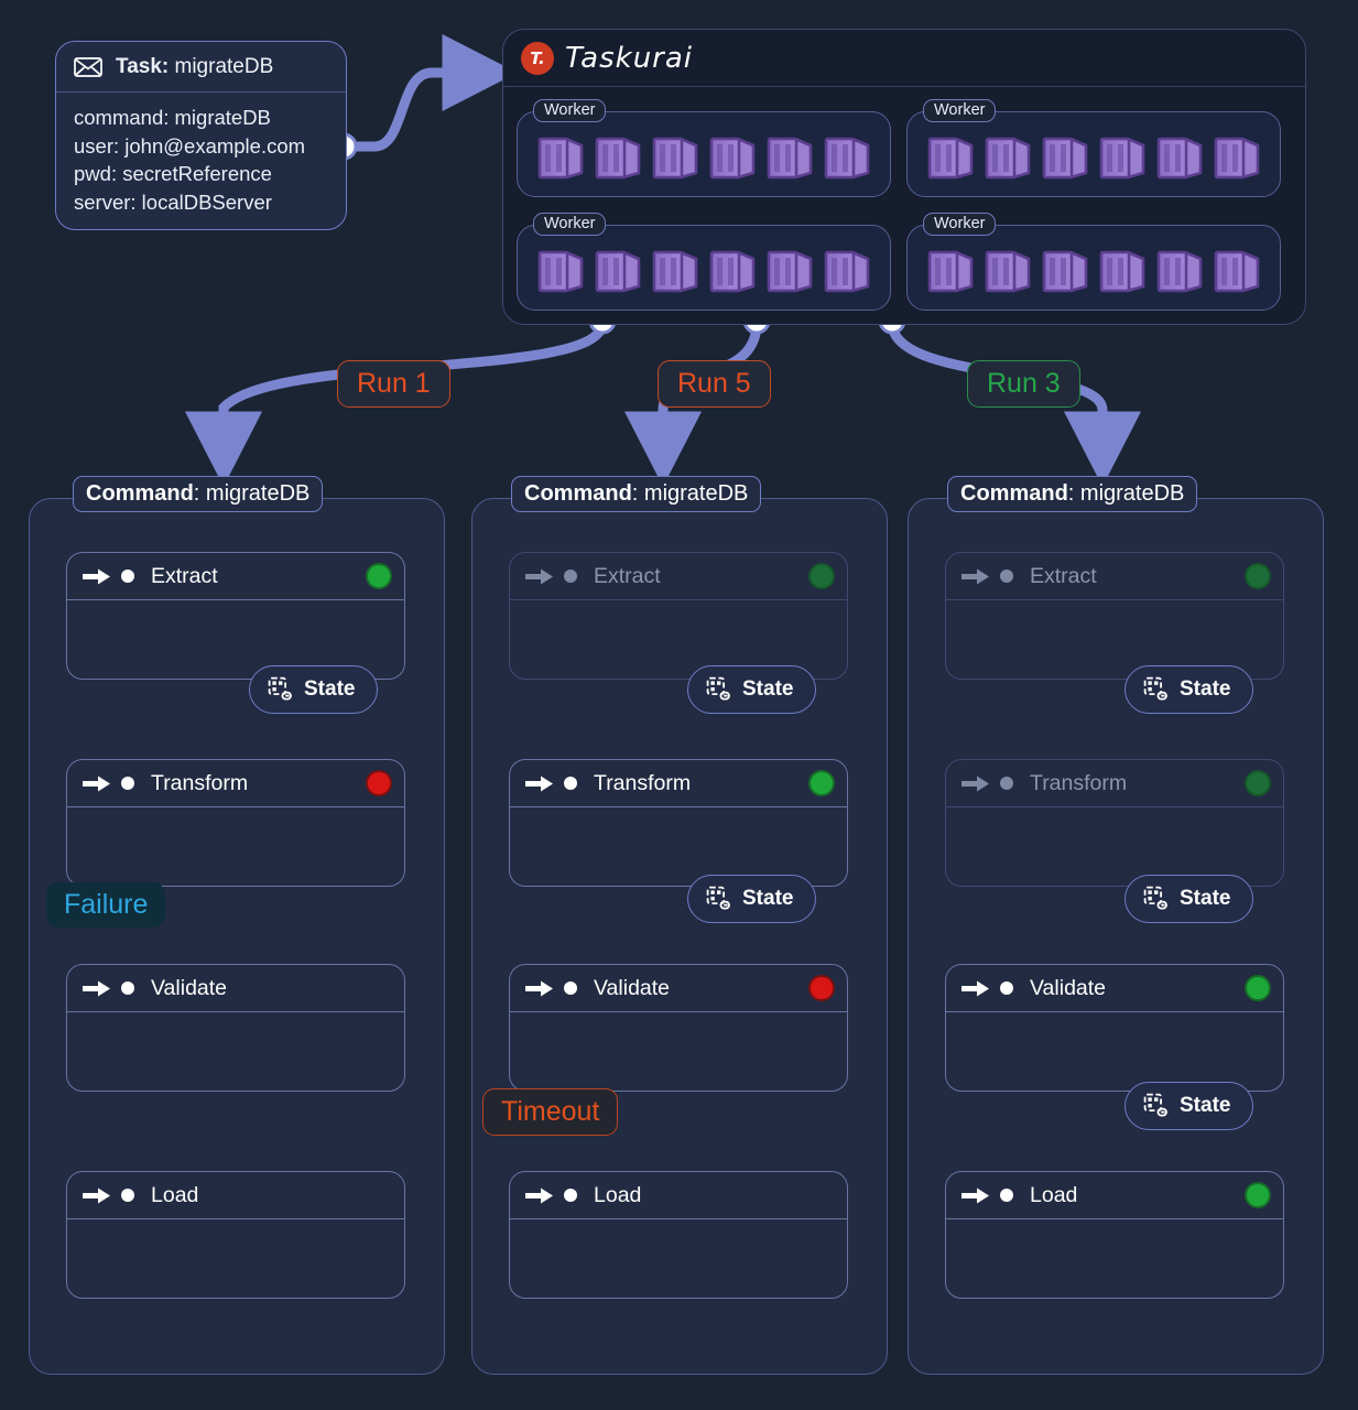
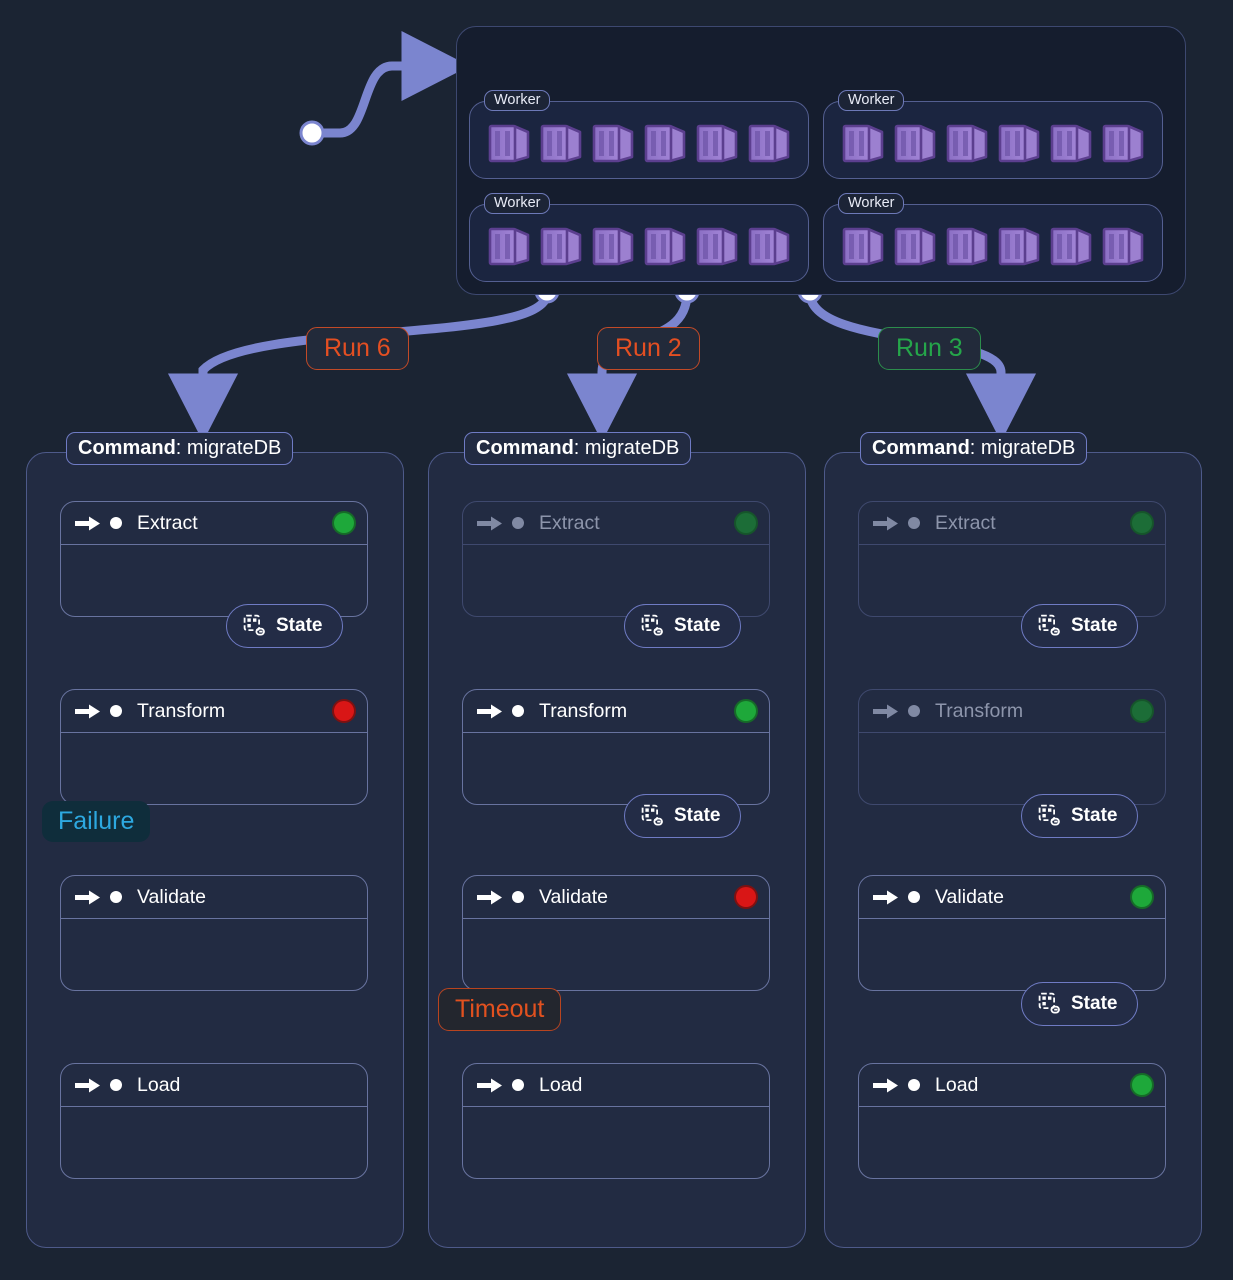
- Task: migrateDB
- command: migrateDB
- user: john@example.com
- pwd: secretReference
- server: localDBServer
- T.
- Taskurai
  Worker
  Worker
  Worker
  Worker
- Run 1
+ Run 6
- Run 5
+ Run 2
  Run 3
  Extract
  Transform
  Validate
  Load
  Command: migrateDB
  State
  Failure
  Extract
  Transform
  Validate
  Load
  Command: migrateDB
  State
  State
  Timeout
  Extract
  Transform
  Validate
  Load
  Command: migrateDB
  State
  State
  State
